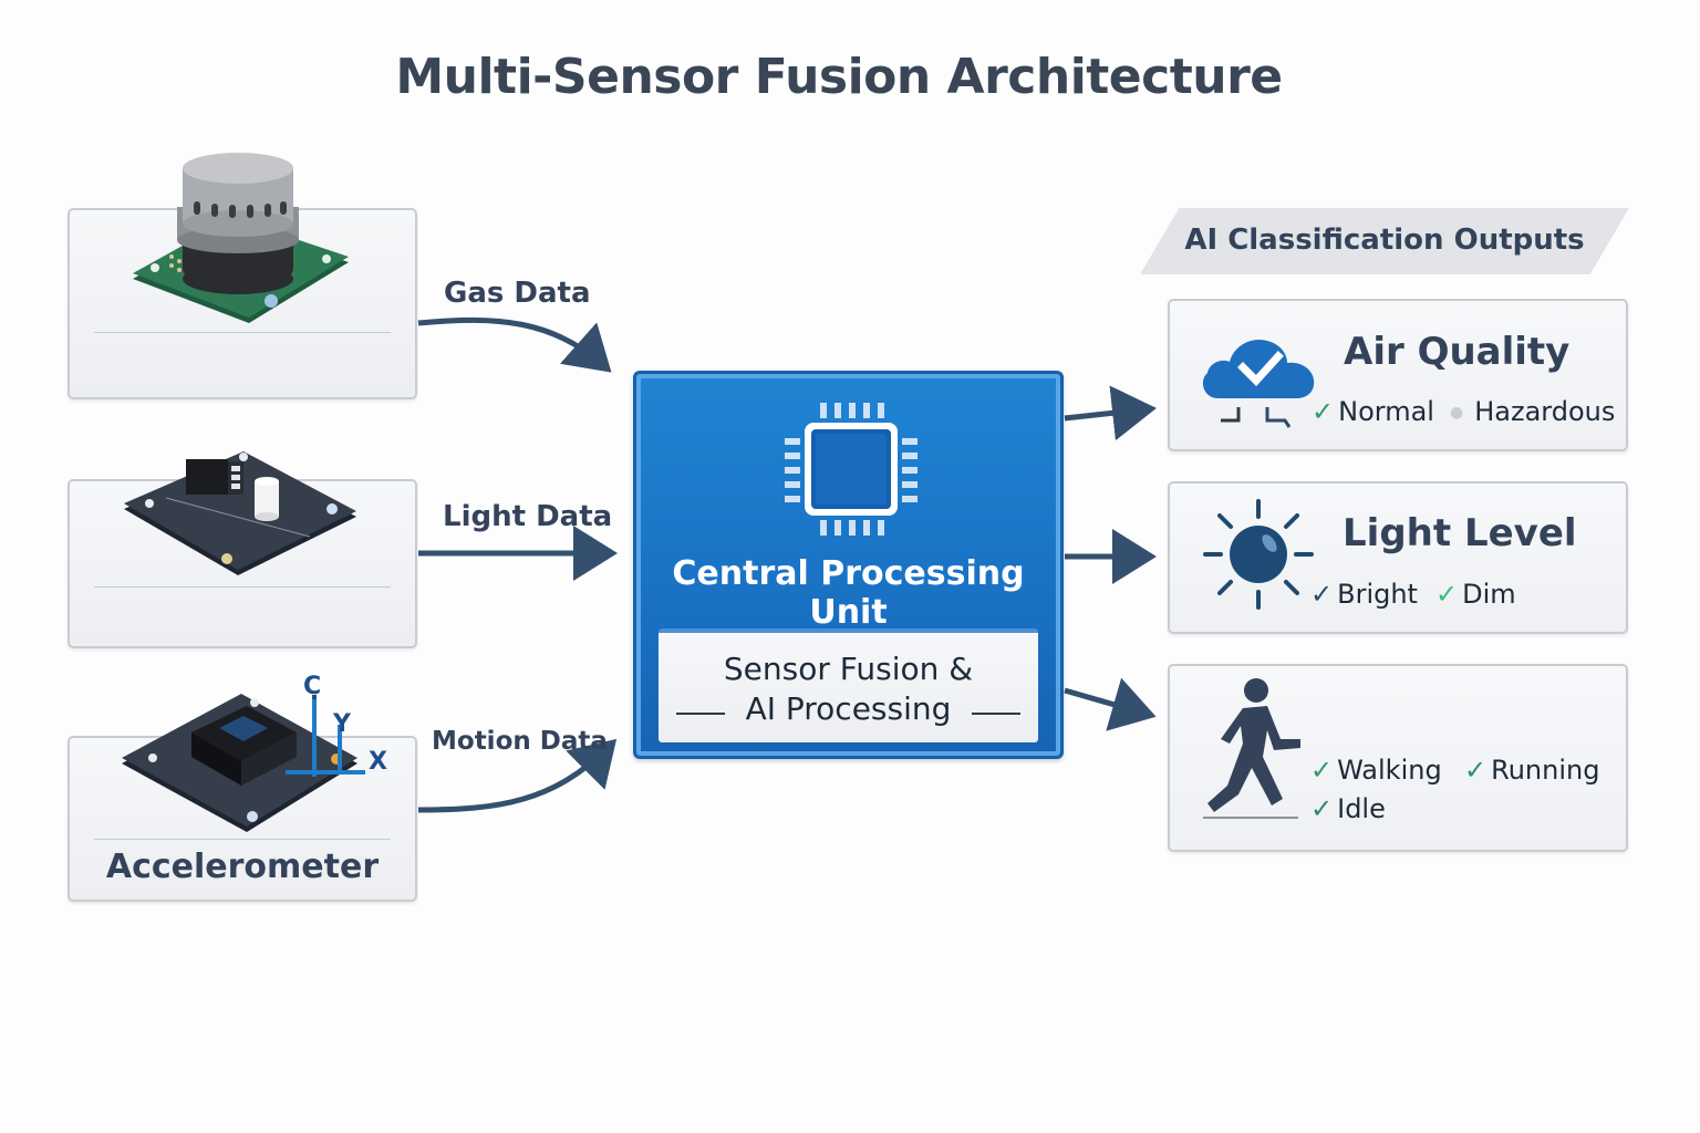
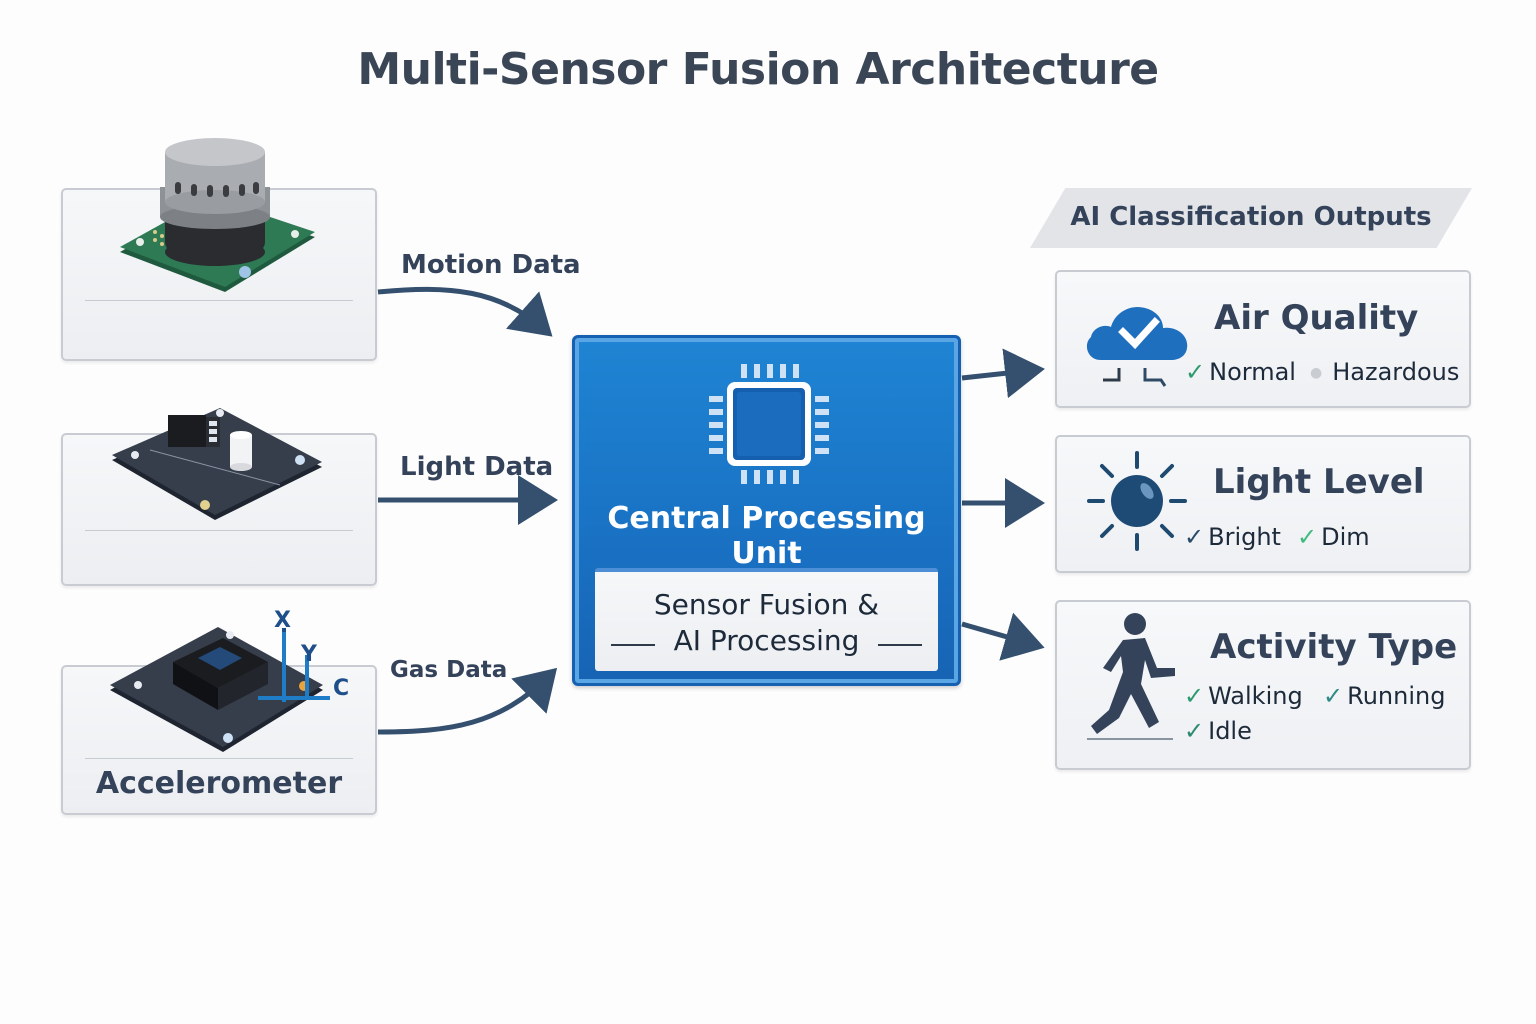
  Multi-Sensor Fusion Architecture
- Gas Data
+ Motion Data
  Light Data
  Accelerometer
- C
+ X
  Y
- X
+ C
- Motion Data
+ Gas Data
  Central Processing Unit
  Sensor Fusion &
  AI Processing
  AI Classification Outputs
  Air Quality
  ✓ Normal
  ● Hazardous
  Light Level
  ✓ Bright
  ✓ Dim
+ Activity Type
  ✓ Walking
  ✓ Running
  ✓ Idle
